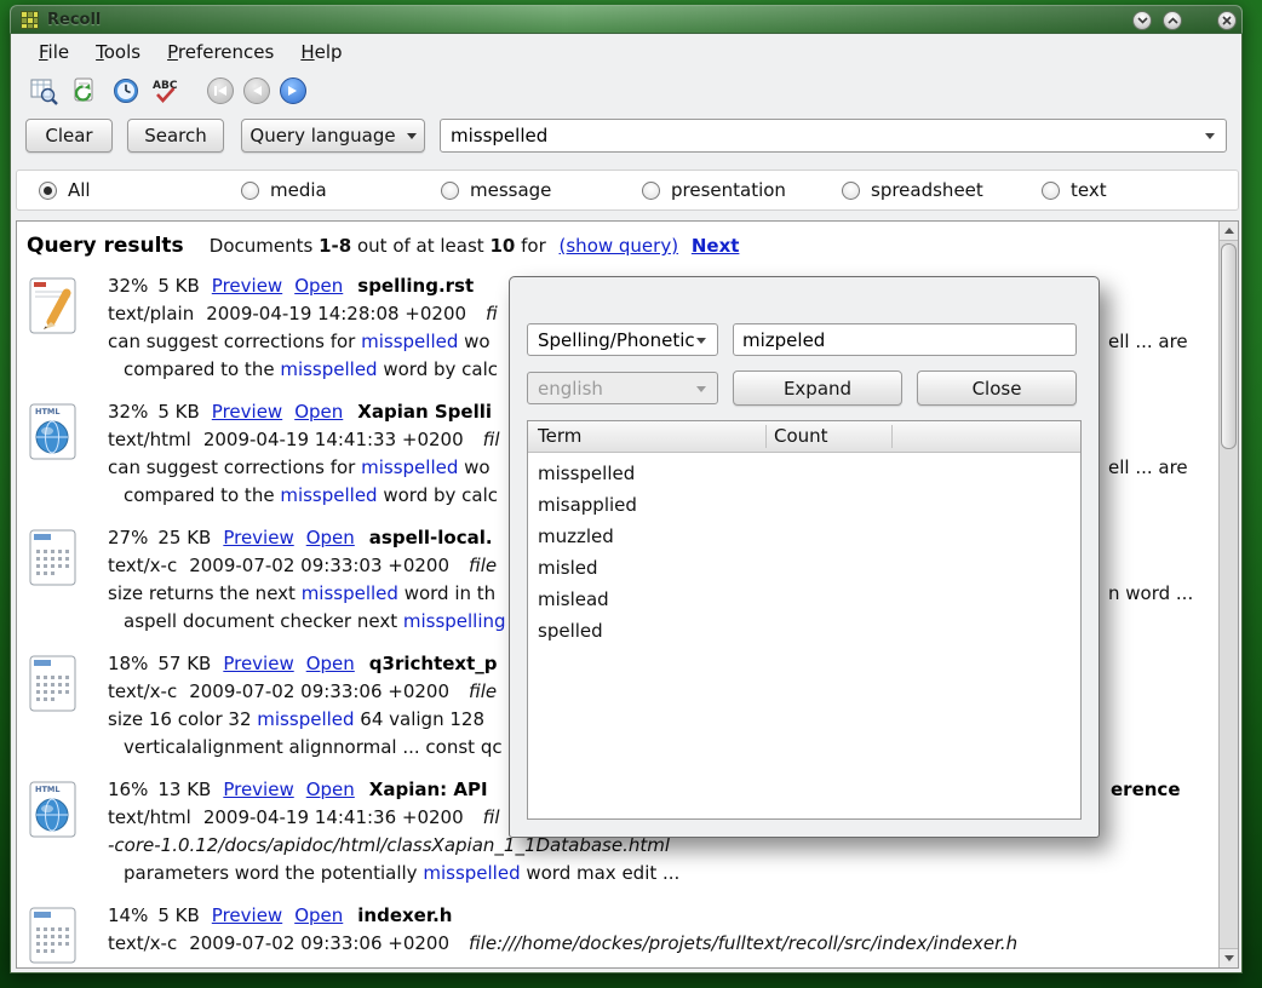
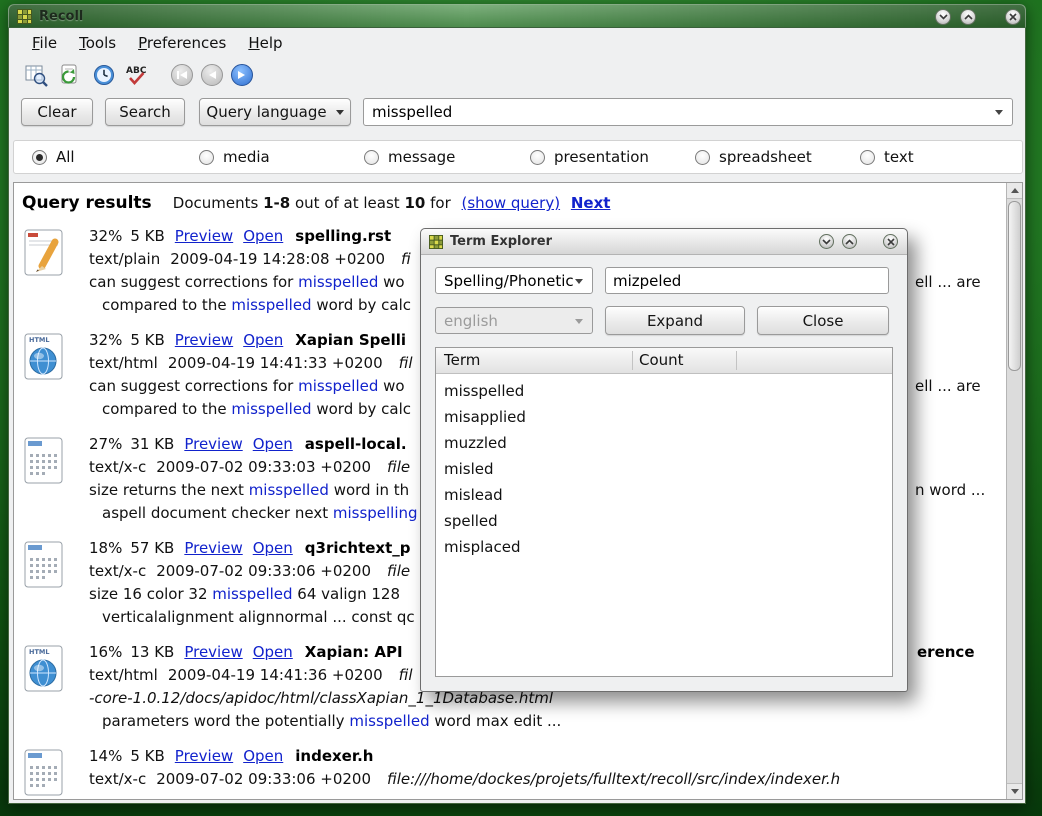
  Recoll
  File
  Tools
  Preferences
  Help
  ABC
  Clear
  Search
  Query language
  misspelled
  All
  media
  message
  presentation
  spreadsheet
  text
  Query results Documents 1-8 out of at least 10 for (show query) Next
  32% 5 KB Preview Open spelling.rst
  text/plain 2009-04-19 14:28:08 +0200 fi
  can suggest corrections for misspelled wo
  ell ... are
  compared to the misspelled word by calc
  HTML
  32% 5 KB Preview Open Xapian Spelli
  text/html 2009-04-19 14:41:33 +0200 fil
  can suggest corrections for misspelled wo
  ell ... are
  compared to the misspelled word by calc
- 27% 25 KB Preview Open aspell-local.
+ 27% 31 KB Preview Open aspell-local.
  text/x-c 2009-07-02 09:33:03 +0200 file
  size returns the next misspelled word in th
  n word ...
  aspell document checker next misspelling
  18% 57 KB Preview Open q3richtext_p
  text/x-c 2009-07-02 09:33:06 +0200 file
  size 16 color 32 misspelled 64 valign 128
  verticalalignment alignnormal ... const qc
  HTML
  16% 13 KB Preview Open Xapian: API
  erence
  text/html 2009-04-19 14:41:36 +0200 fil
  -core-1.0.12/docs/apidoc/html/classXapian_1_1Database.html
  parameters word the potentially misspelled word max edit ...
  14% 5 KB Preview Open indexer.h
  text/x-c 2009-07-02 09:33:06 +0200 file:///home/dockes/projets/fulltext/recoll/src/index/indexer.h
+ Term Explorer
  Spelling/Phonetic
  mizpeled
  english
  Expand
  Close
  Term
  Count
  misspelled
  misapplied
  muzzled
  misled
  mislead
  spelled
+ misplaced
